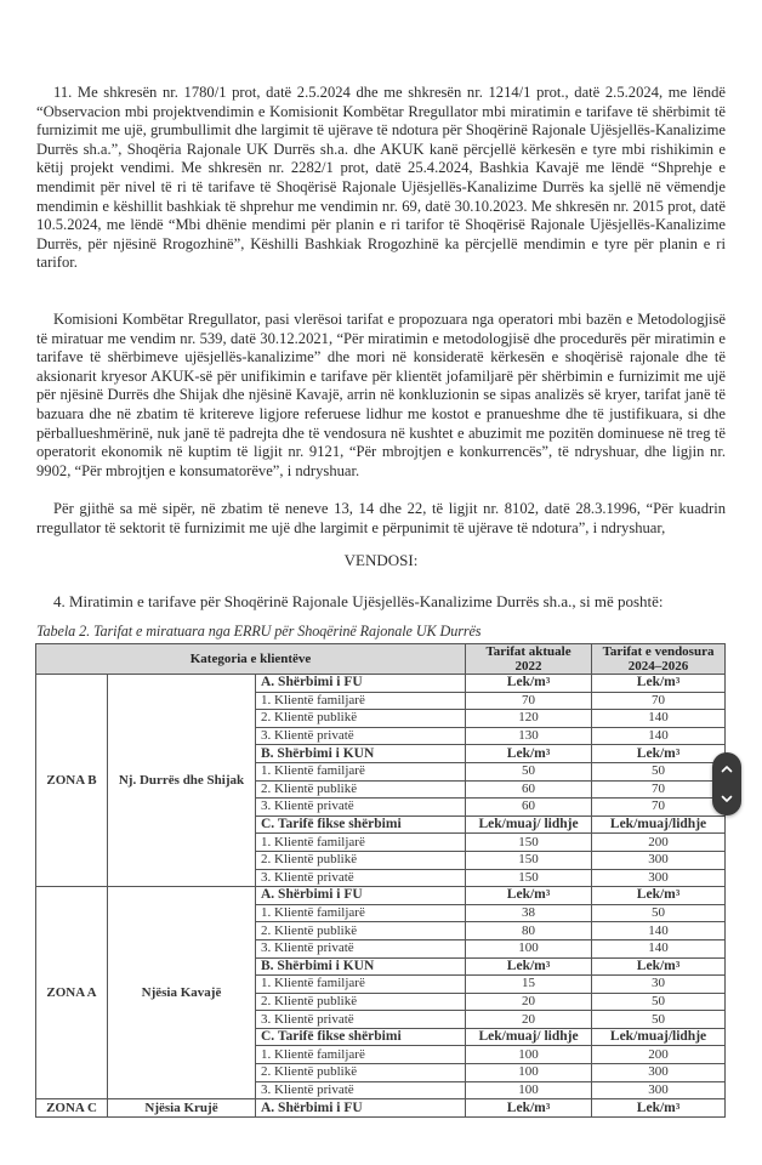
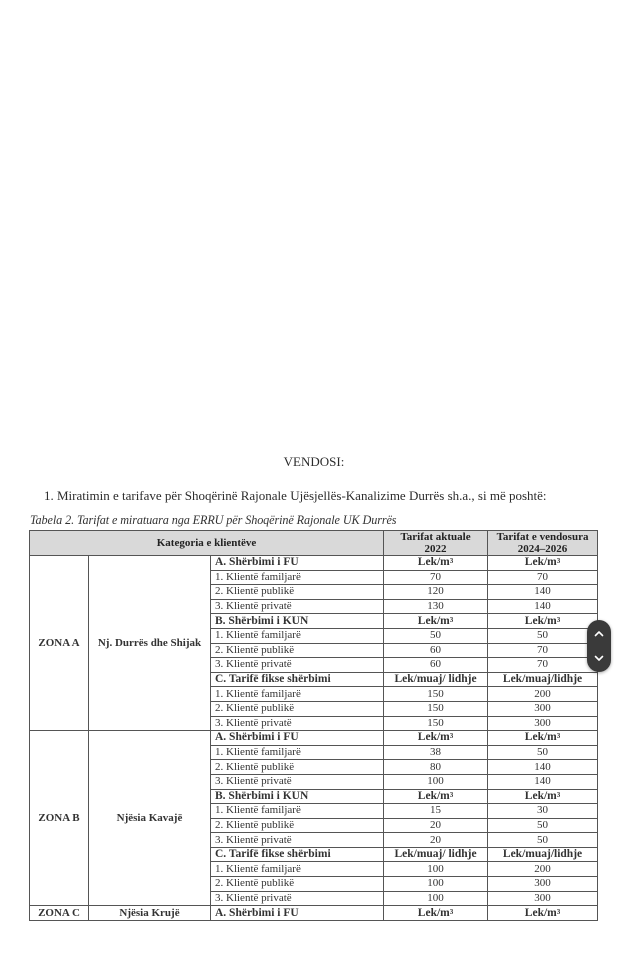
- 11. Me shkresën nr. 1780/1 prot, datë 2.5.2024 dhe me shkresën nr. 1214/1 prot., datë 2.5.2024, me lëndë “Observacion mbi projektvendimin e Komisionit Kombëtar Rregullator mbi miratimin e tarifave të shërbimit të furnizimit me ujë, grumbullimit dhe largimit të ujërave të ndotura për Shoqërinë Rajonale Ujësjellës-Kanalizime Durrës sh.a.”, Shoqëria Rajonale UK Durrës sh.a. dhe AKUK kanë përcjellë kërkesën e tyre mbi rishikimin e këtij projekt vendimi. Me shkresën nr. 2282/1 prot, datë 25.4.2024, Bashkia Kavajë me lëndë “Shprehje e mendimit për nivel të ri të tarifave të Shoqërisë Rajonale Ujësjellës-Kanalizime Durrës ka sjellë në vëmendje mendimin e këshillit bashkiak të shprehur me vendimin nr. 69, datë 30.10.2023. Me shkresën nr. 2015 prot, datë 10.5.2024, me lëndë “Mbi dhënie mendimi për planin e ri tarifor të Shoqërisë Rajonale Ujësjellës-Kanalizime Durrës, për njësinë Rrogozhinë”, Këshilli Bashkiak Rrogozhinë ka përcjellë mendimin e tyre për planin e ri tarifor.
- Komisioni Kombëtar Rregullator, pasi vlerësoi tarifat e propozuara nga operatori mbi bazën e Metodologjisë të miratuar me vendim nr. 539, datë 30.12.2021, “Për miratimin e metodologjisë dhe procedurës për miratimin e tarifave të shërbimeve ujësjellës-kanalizime” dhe mori në konsideratë kërkesën e shoqërisë rajonale dhe të aksionarit kryesor AKUK-së për unifikimin e tarifave për klientët jofamiljarë për shërbimin e furnizimit me ujë për njësinë Durrës dhe Shijak dhe njësinë Kavajë, arrin në konkluzionin se sipas analizës së kryer, tarifat janë të bazuara dhe në zbatim të kritereve ligjore referuese lidhur me kostot e pranueshme dhe të justifikuara, si dhe përballueshmërinë, nuk janë të padrejta dhe të vendosura në kushtet e abuzimit me pozitën dominuese në treg të operatorit ekonomik në kuptim të ligjit nr. 9121, “Për mbrojtjen e konkurrencës”, të ndryshuar, dhe ligjin nr. 9902, “Për mbrojtjen e konsumatorëve”, i ndryshuar.
- Për gjithë sa më sipër, në zbatim të neneve 13, 14 dhe 22, të ligjit nr. 8102, datë 28.3.1996, “Për kuadrin rregullator të sektorit të furnizimit me ujë dhe largimit e përpunimit të ujërave të ndotura”, i ndryshuar,
  VENDOSI:
- 4. Miratimin e tarifave për Shoqërinë Rajonale Ujësjellës-Kanalizime Durrës sh.a., si më poshtë:
+ 1. Miratimin e tarifave për Shoqërinë Rajonale Ujësjellës-Kanalizime Durrës sh.a., si më poshtë:
  Tabela 2. Tarifat e miratuara nga ERRU për Shoqërinë Rajonale UK Durrës
  Kategoria e klientëve	Tarifat aktuale 2022	Tarifat e vendosura 2024–2026
- ZONA B	Nj. Durrës dhe Shijak	A. Shërbimi i FU	Lek/m3	Lek/m3
+ ZONA A	Nj. Durrës dhe Shijak	A. Shërbimi i FU	Lek/m3	Lek/m3
  1. Klientë familjarë	70	70
  2. Klientë publikë	120	140
  3. Klientë privatë	130	140
  B. Shërbimi i KUN	Lek/m3	Lek/m3
  1. Klientë familjarë	50	50
  2. Klientë publikë	60	70
  3. Klientë privatë	60	70
  C. Tarifë fikse shërbimi	Lek/muaj/ lidhje	Lek/muaj/lidhje
  1. Klientë familjarë	150	200
  2. Klientë publikë	150	300
  3. Klientë privatë	150	300
- ZONA A	Njësia Kavajë	A. Shërbimi i FU	Lek/m3	Lek/m3
+ ZONA B	Njësia Kavajë	A. Shërbimi i FU	Lek/m3	Lek/m3
  1. Klientë familjarë	38	50
  2. Klientë publikë	80	140
  3. Klientë privatë	100	140
  B. Shërbimi i KUN	Lek/m3	Lek/m3
  1. Klientë familjarë	15	30
  2. Klientë publikë	20	50
  3. Klientë privatë	20	50
  C. Tarifë fikse shërbimi	Lek/muaj/ lidhje	Lek/muaj/lidhje
  1. Klientë familjarë	100	200
  2. Klientë publikë	100	300
  3. Klientë privatë	100	300
  ZONA C	Njësia Krujë	A. Shërbimi i FU	Lek/m3	Lek/m3
